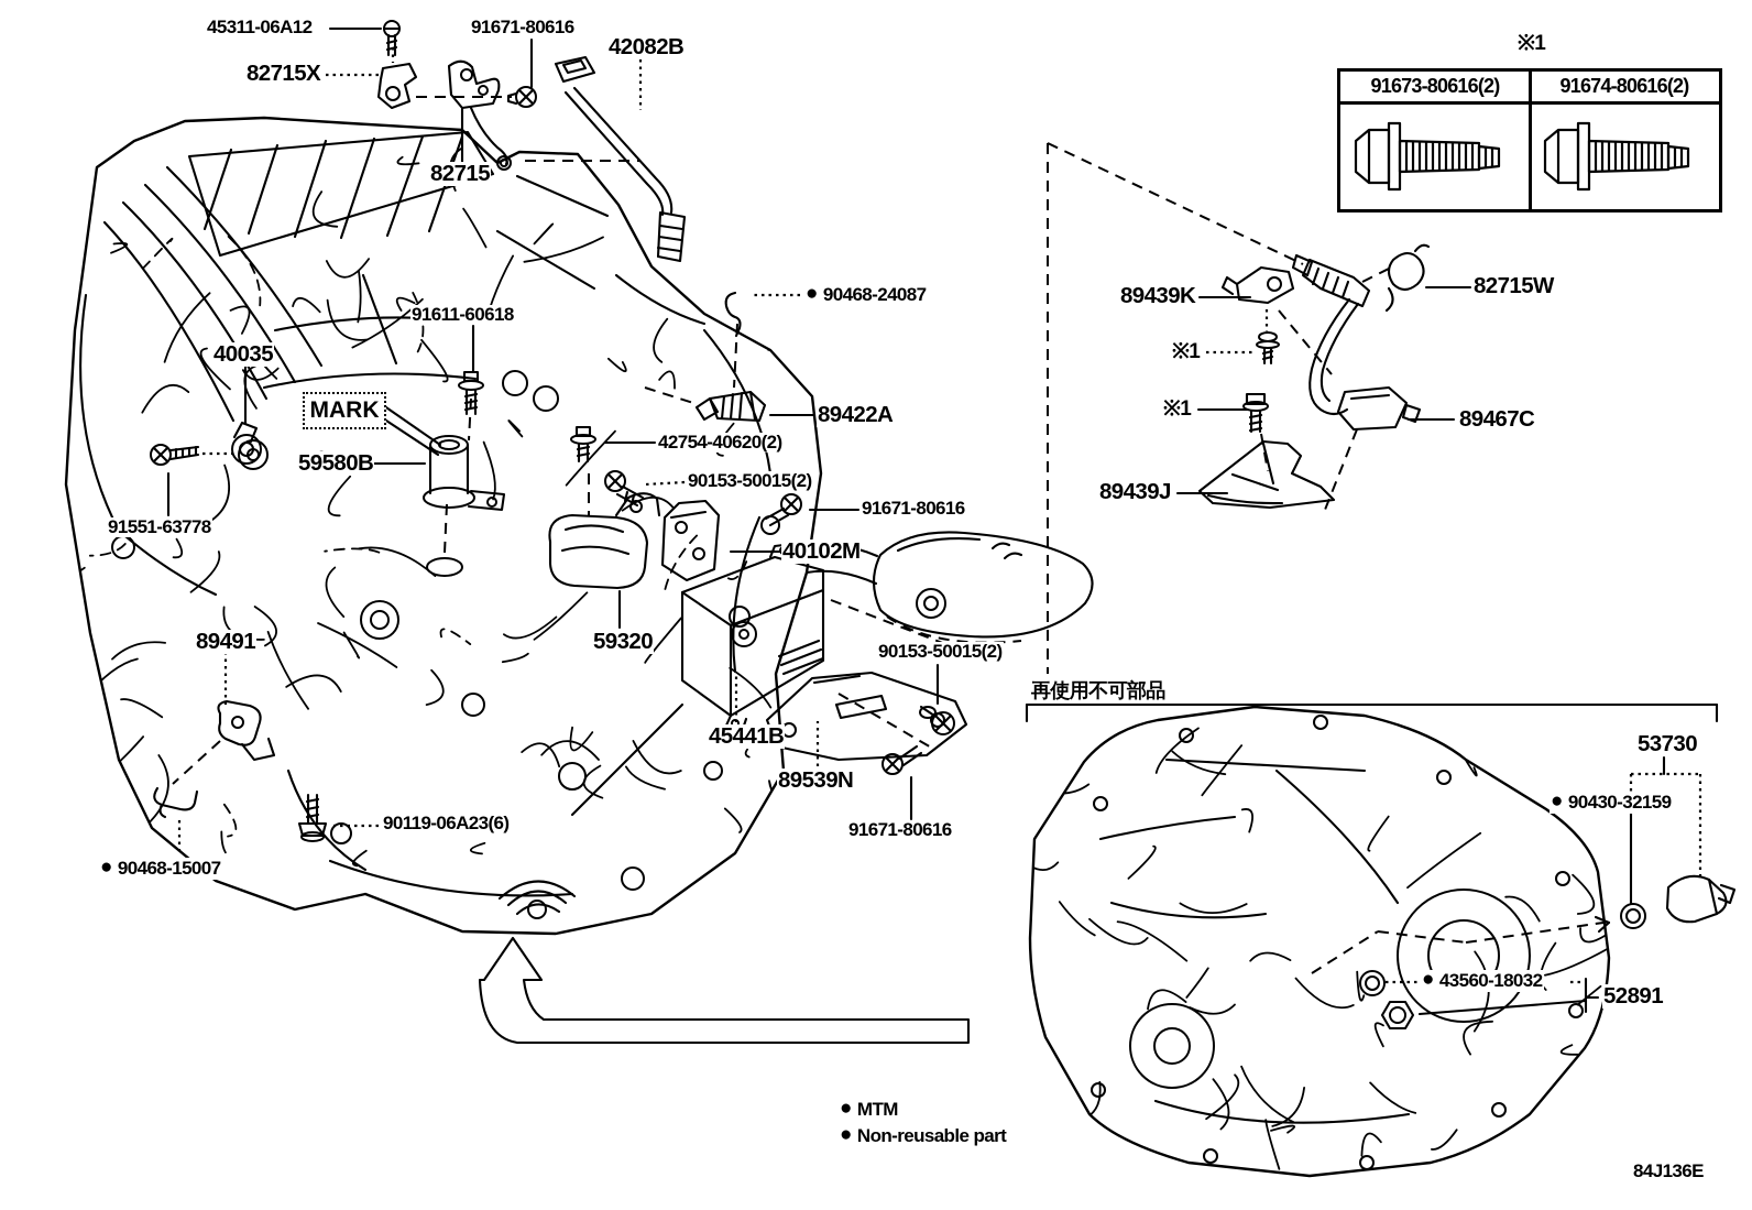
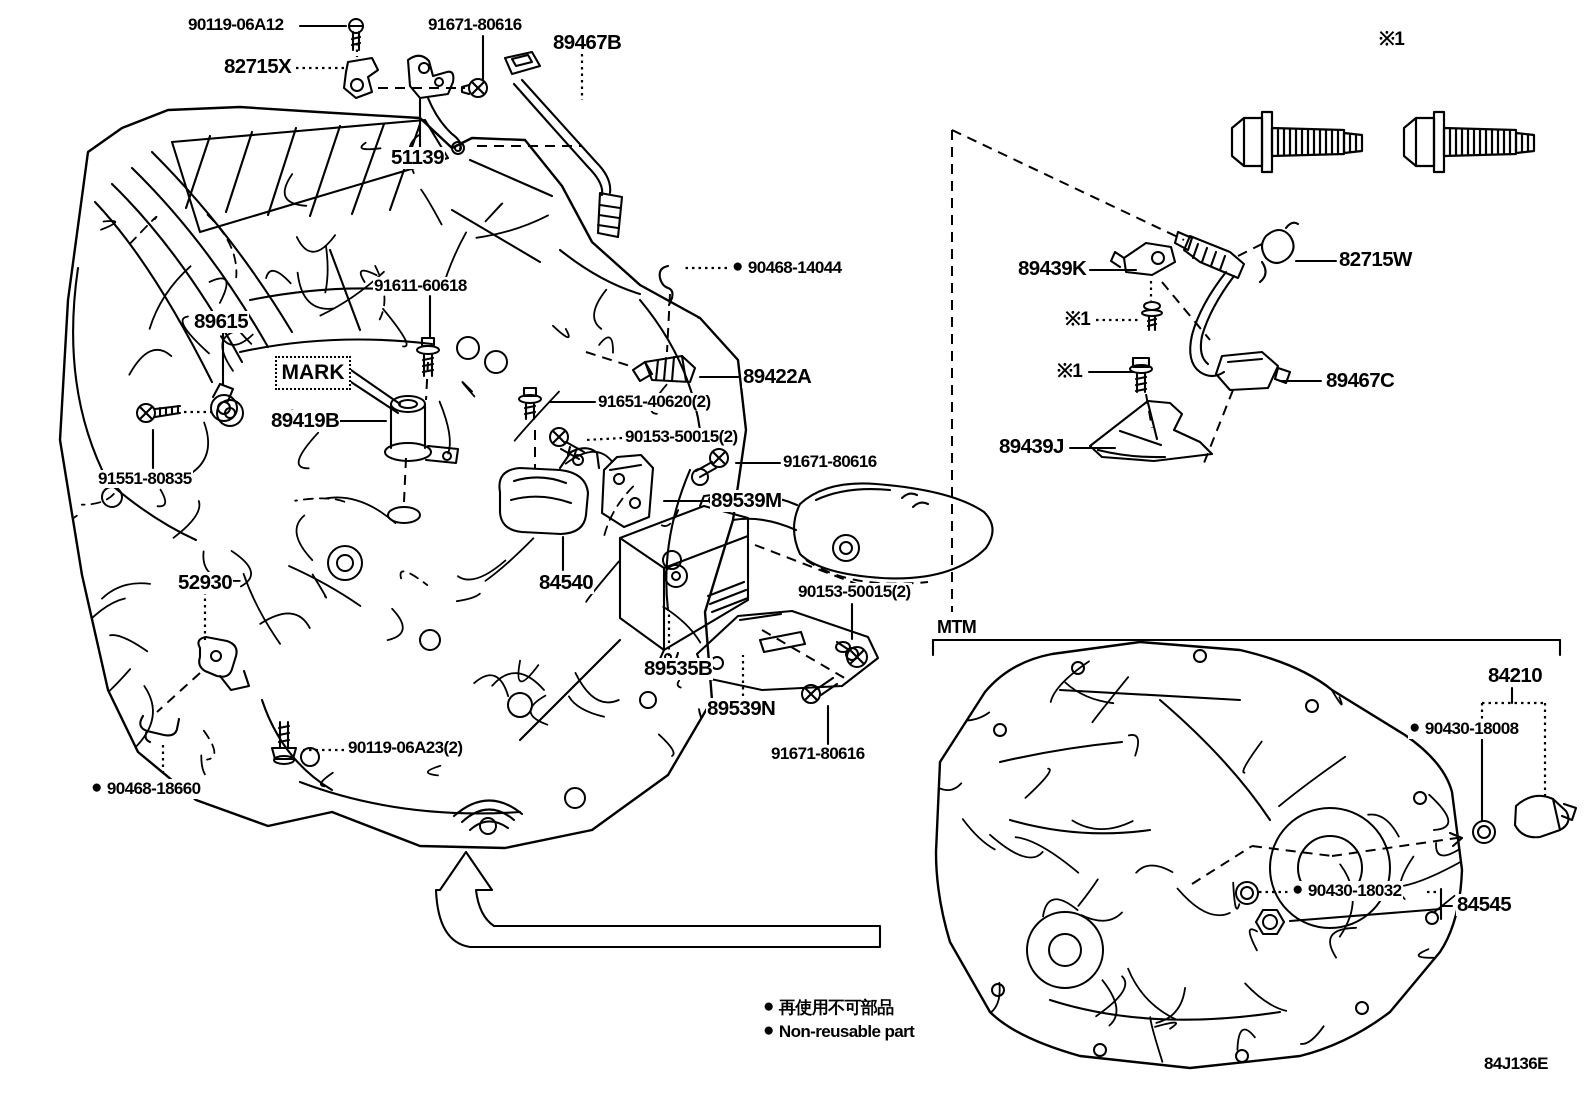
- 45311-06A12
+ 90119-06A12
  91671-80616
- 42082B
+ 89467B
  82715X
- 82715
+ 51139
  91611-60618
- 40035
+ 89615
- 59580B
+ 89419B
- 91551-63778
+ 91551-80835
- 89491
+ 52930
- ● 90468-15007
+ ● 90468-18660
- ● 90468-24087
+ ● 90468-14044
  89422A
- 42754-40620(2)
+ 91651-40620(2)
  90153-50015(2)
  91671-80616
- 40102M
+ 89539M
- 59320
+ 84540
- 45441B
+ 89535B
  89539N
  90153-50015(2)
  91671-80616
- 90119-06A23(6)
+ 90119-06A23(2)
  ※1
  89439K
  82715W
  ※1
  ※1
  89467C
  89439J
- 再使用不可部品
+ MTM
- 53730
+ 84210
- ● 90430-32159
+ ● 90430-18008
- ● 43560-18032
+ ● 90430-18032
- 52891
+ 84545
- ● MTM
+ ● 再使用不可部品
  ● Non-reusable part
  84J136E
  MARK
- 91673-80616(2)
- 91674-80616(2)
